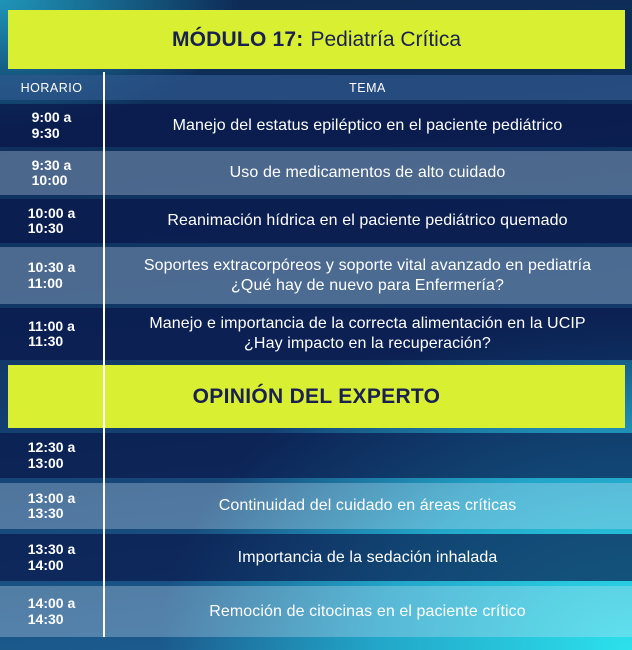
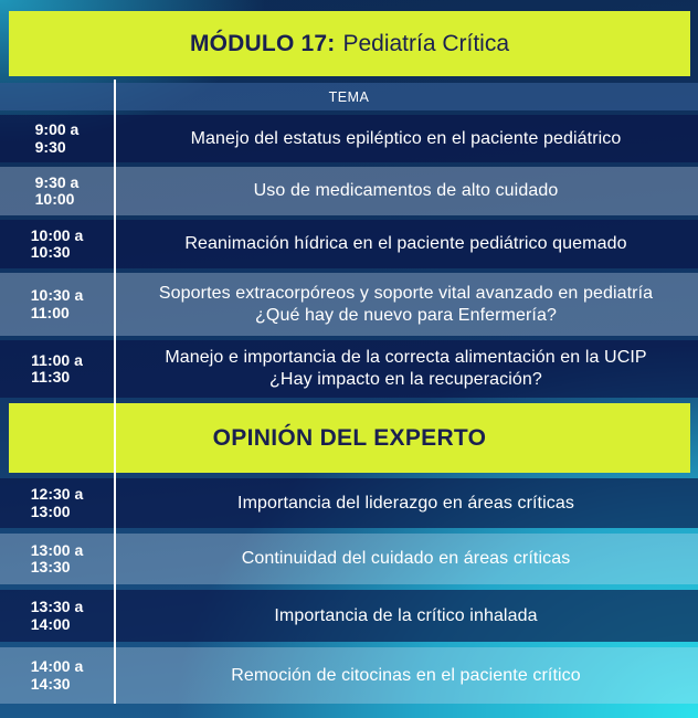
  MÓDULO 17:
  Pediatría Crítica
- HORARIO
  TEMA
  9:00 a
  9:30
  Manejo del estatus epiléptico en el paciente pediátrico
  9:30 a
  10:00
  Uso de medicamentos de alto cuidado
  10:00 a
  10:30
  Reanimación hídrica en el paciente pediátrico quemado
  10:30 a
  11:00
  Soportes extracorpóreos y soporte vital avanzado en pediatría ¿Qué hay de nuevo para Enfermería?
  11:00 a
  11:30
  Manejo e importancia de la correcta alimentación en la UCIP ¿Hay impacto en la recuperación?
  OPINIÓN DEL EXPERTO
  12:30 a
  13:00
+ Importancia del liderazgo en áreas críticas
  13:00 a
  13:30
  Continuidad del cuidado en áreas críticas
  13:30 a
  14:00
- Importancia de la sedación inhalada
+ Importancia de la crítico inhalada
  14:00 a
  14:30
  Remoción de citocinas en el paciente crítico
